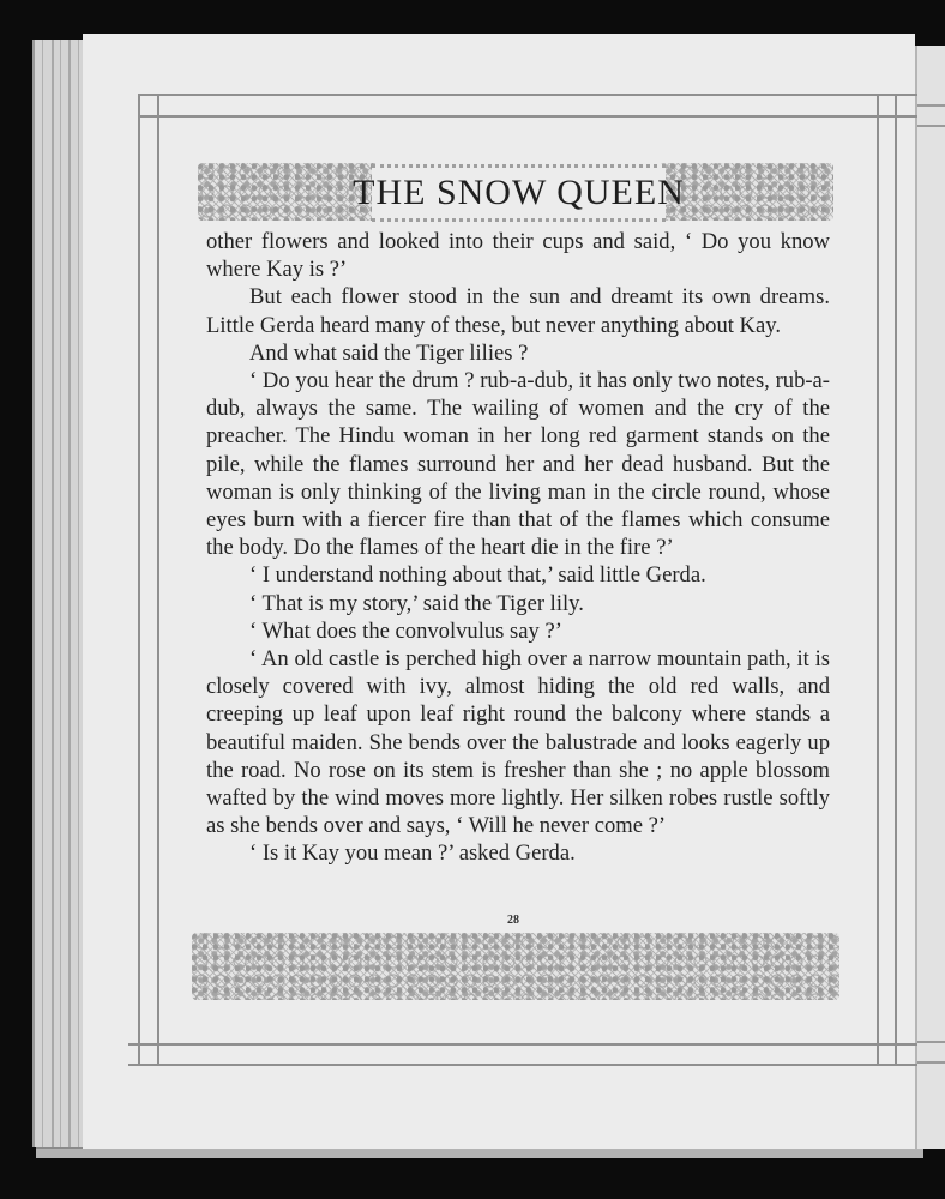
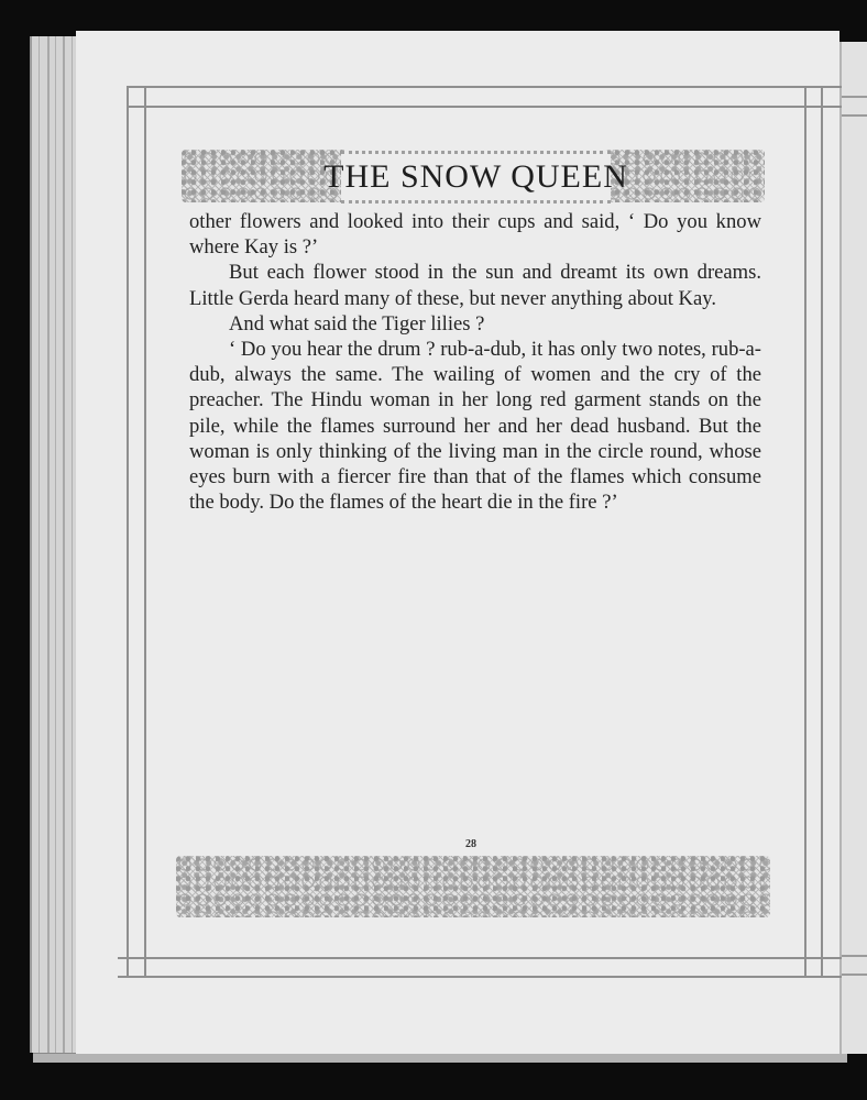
  THE SNOW QUEEN
  other flowers and looked into their cups and said, ‘ Do you know where Kay is ?’
  But each flower stood in the sun and dreamt its own dreams. Little Gerda heard many of these, but never anything about Kay.
  And what said the Tiger lilies ?
  ‘ Do you hear the drum ? rub-a-dub, it has only two notes, rub-a-dub, always the same. The wailing of women and the cry of the preacher. The Hindu woman in her long red garment stands on the pile, while the flames surround her and her dead husband. But the woman is only thinking of the living man in the circle round, whose eyes burn with a fiercer fire than that of the flames which consume the body. Do the flames of the heart die in the fire ?’
- ‘ I understand nothing about that,’ said little Gerda.
- ‘ That is my story,’ said the Tiger lily.
- ‘ What does the convolvulus say ?’
- ‘ An old castle is perched high over a narrow mountain path, it is closely covered with ivy, almost hiding the old red walls, and creeping up leaf upon leaf right round the balcony where stands a beautiful maiden. She bends over the balustrade and looks eagerly up the road. No rose on its stem is fresher than she ; no apple blossom wafted by the wind moves more lightly. Her silken robes rustle softly as she bends over and says, ‘ Will he never come ?’
- ‘ Is it Kay you mean ?’ asked Gerda.
  28
